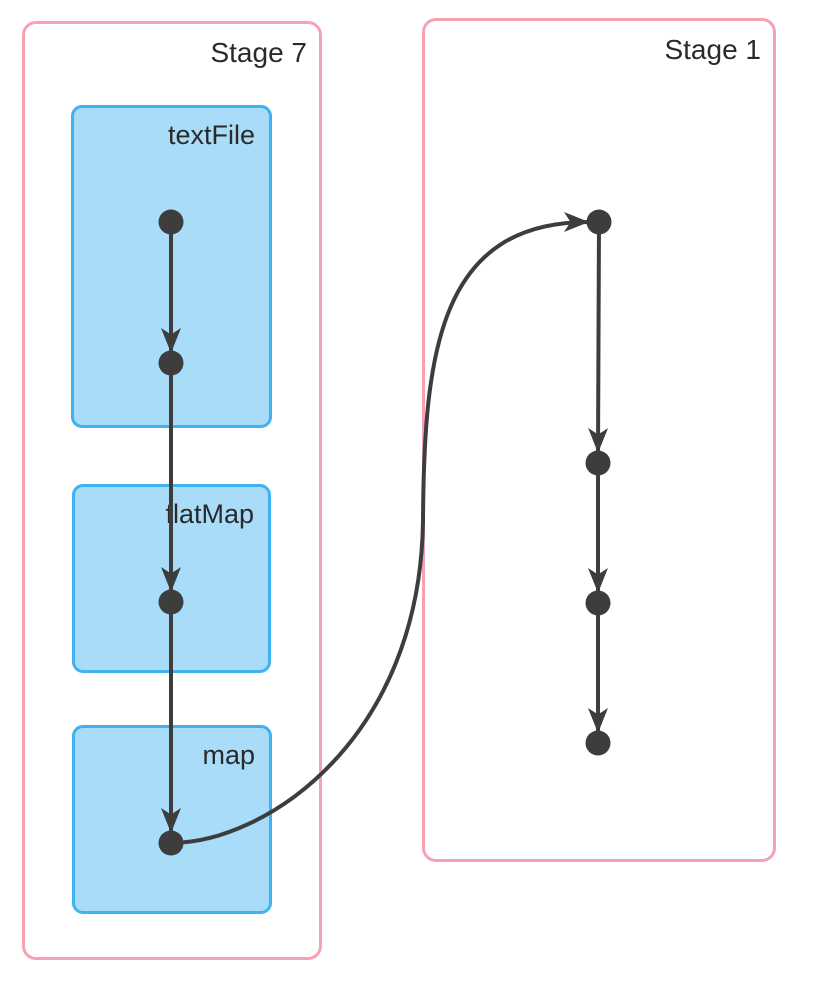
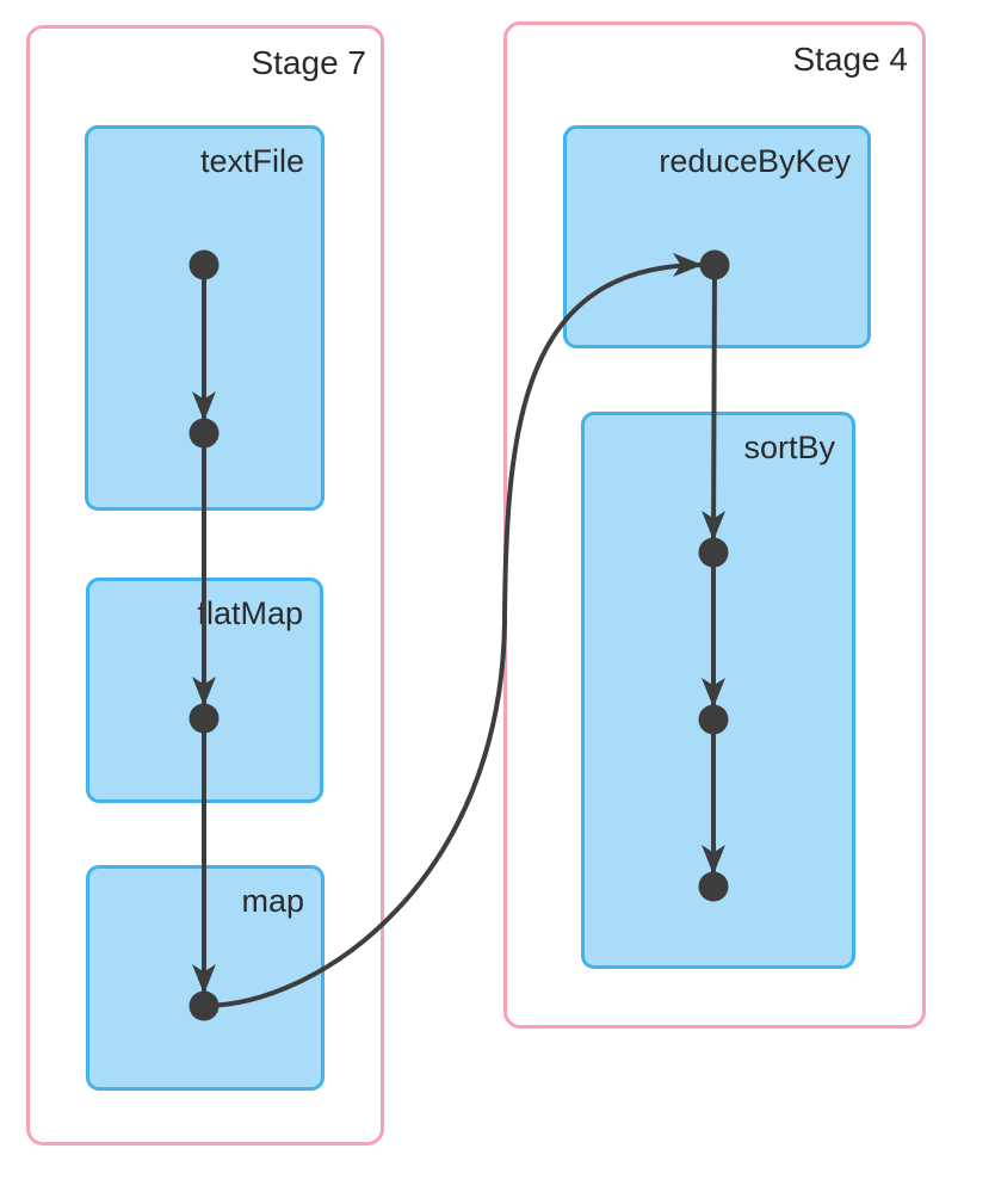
  Stage 7
  textFile
  latMap
  map
- Stage 1
+ Stage 4
+ reduceByKey
+ sortBy
